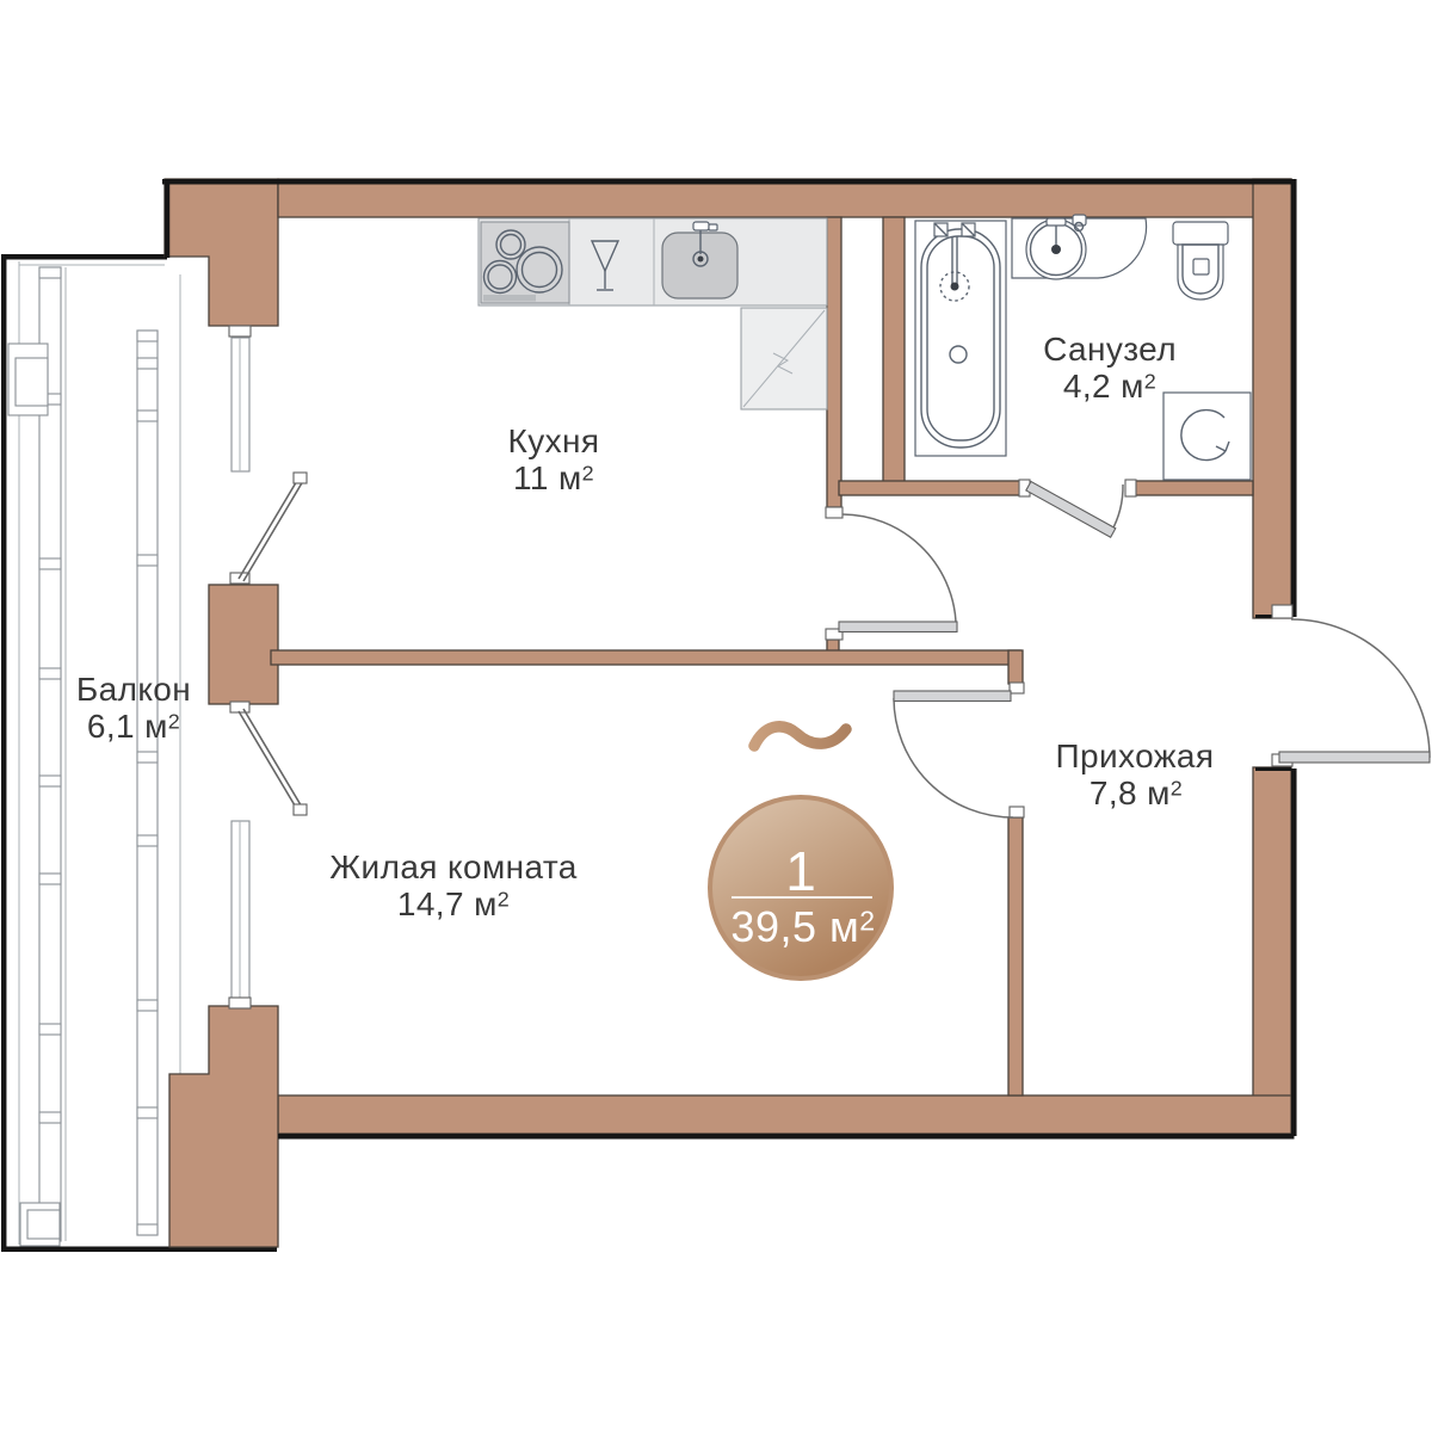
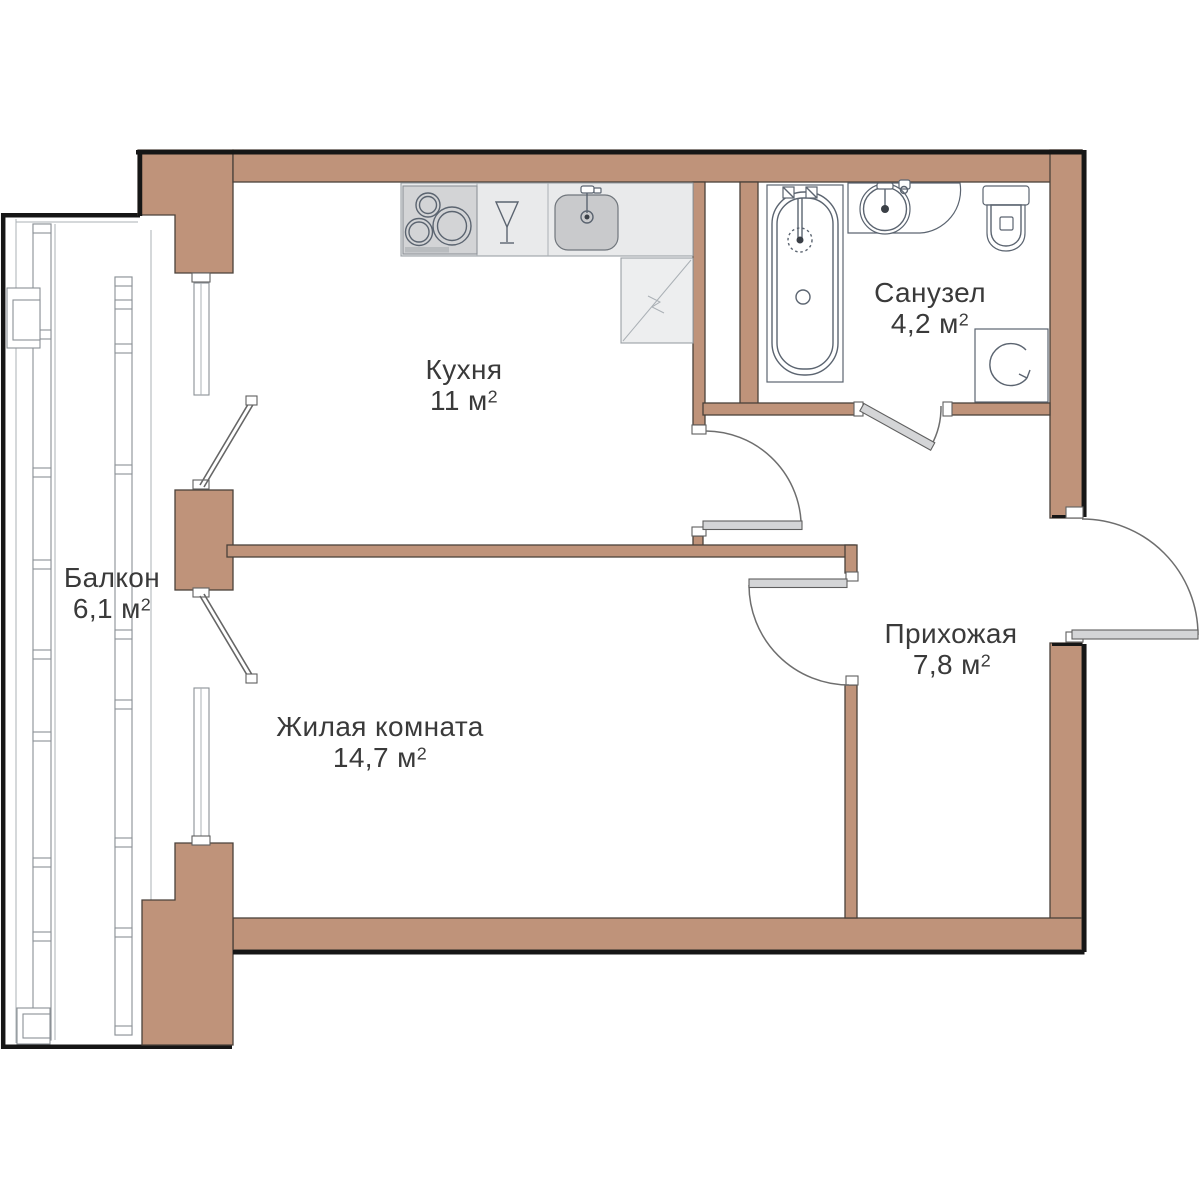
  Кухня
  11 м2
  Санузел
  4,2 м2
  Прихожая
  7,8 м2
  Жилая комната
  14,7 м2
  Балкон
  6,1 м2
- 1
- 39,5 м2
